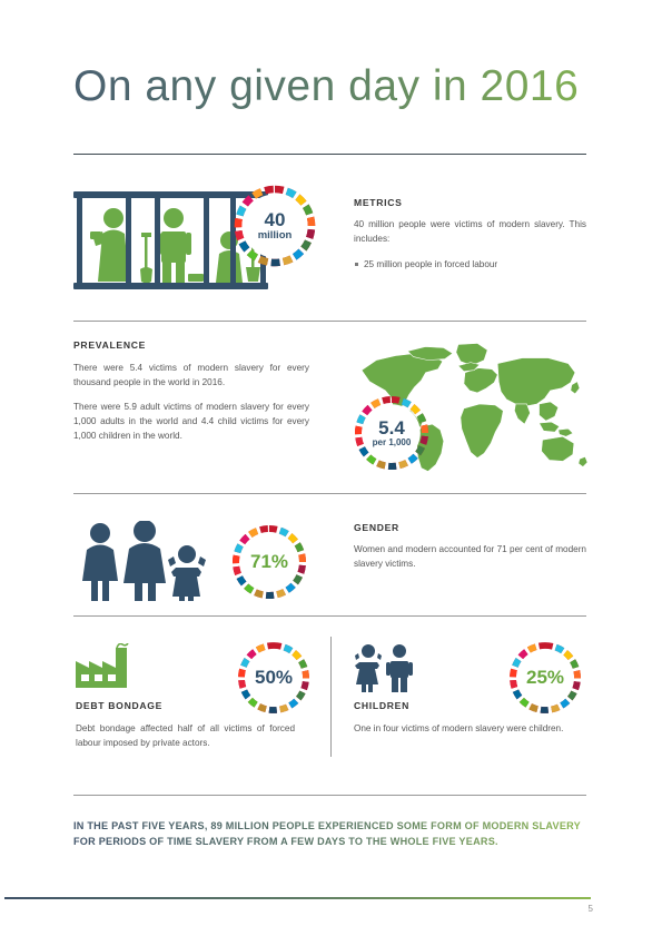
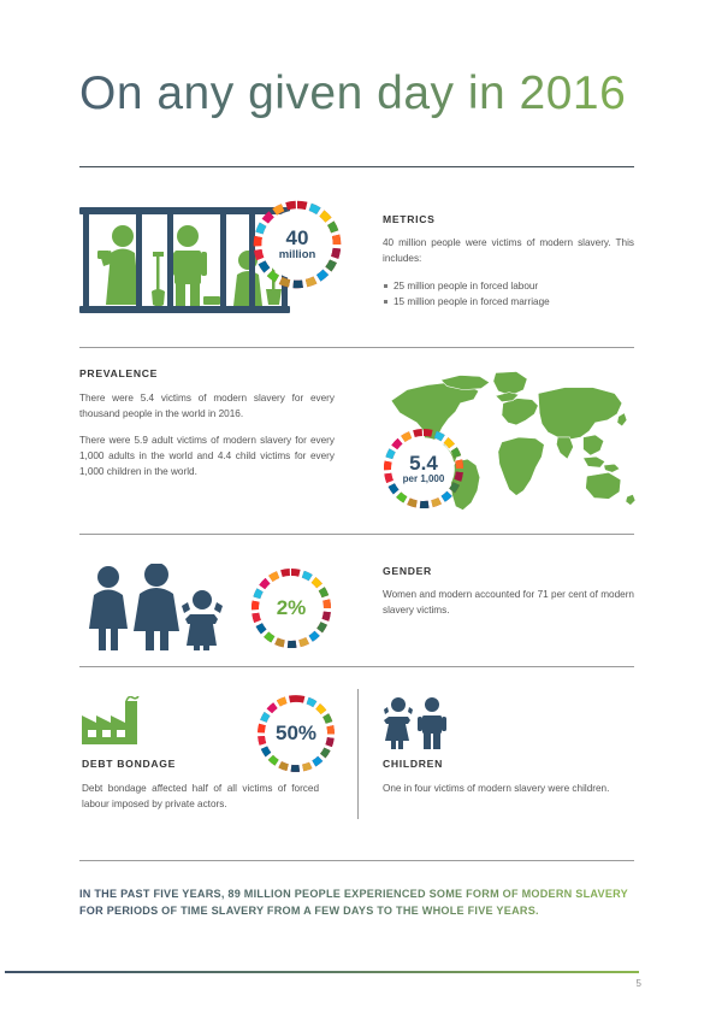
  On any given day in 2016
  40
  million
  METRICS
  40 million people were victims of modern slavery. This includes:
  25 million people in forced labour
+ 15 million people in forced marriage
  PREVALENCE
  There were 5.4 victims of modern slavery for every thousand people in the world in 2016.
  There were 5.9 adult victims of modern slavery for every 1,000 adults in the world and 4.4 child victims for every 1,000 children in the world.
  5.4
  per 1,000
- 71%
+ 2%
  GENDER
  Women and modern accounted for 71 per cent of modern slavery victims.
  50%
  DEBT BONDAGE
  Debt bondage affected half of all victims of forced labour imposed by private actors.
- 25%
  CHILDREN
  One in four victims of modern slavery were children.
  IN THE PAST FIVE YEARS, 89 MILLION PEOPLE EXPERIENCED SOME FORM OF MODERN SLAVERY FOR PERIODS OF TIME SLAVERY FROM A FEW DAYS TO THE WHOLE FIVE YEARS.
  5
